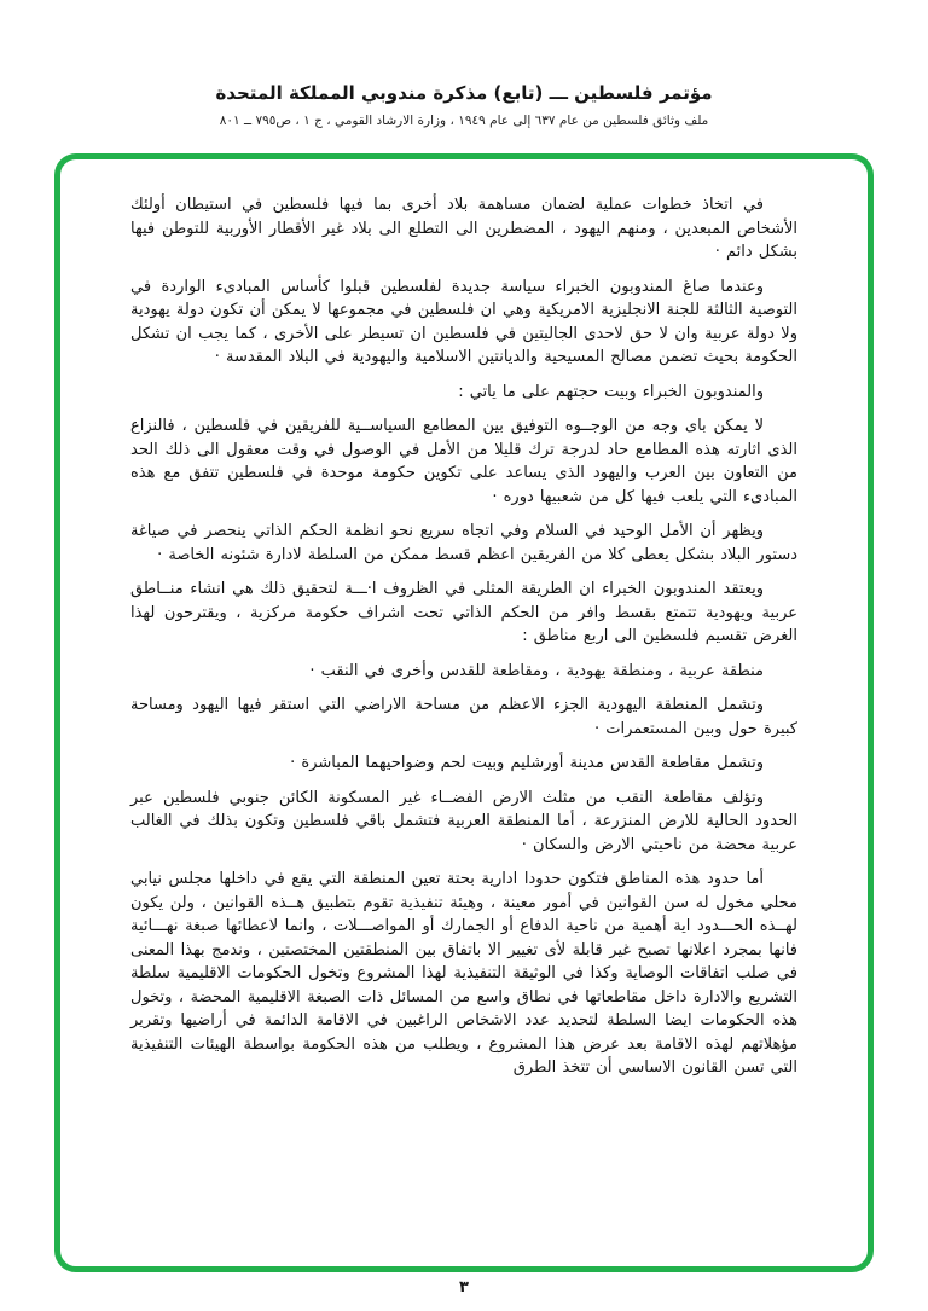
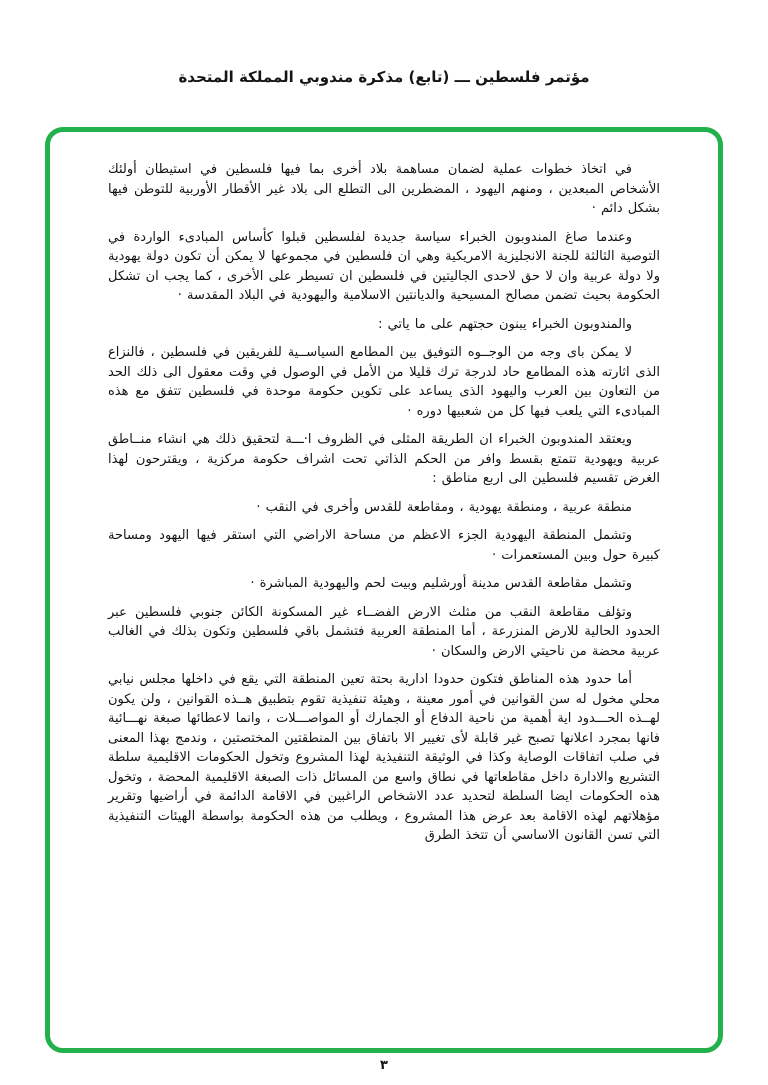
  مؤتمر فلسطين ـــ (تابع) مذكرة مندوبي المملكة المتحدة
- ملف وثائق فلسطين من عام ٦٣٧ إلى عام ١٩٤٩ ، وزارة الارشاد القومي ، ج ١ ، ص٧٩٥ ــ ٨٠١
  في اتخاذ خطوات عملية لضمان مساهمة بلاد أخرى بما فيها فلسطين في استيطان أولئك الأشخاص المبعدين ، ومنهم اليهود ، المضطرين الى التطلع الى بلاد غير الأقطار الأوربية للتوطن فيها بشكل دائم ·
  وعندما صاغ المندوبون الخبراء سياسة جديدة لفلسطين قبلوا كأساس المبادىء الواردة في التوصية الثالثة للجنة الانجليزية الامريكية وهي ان فلسطين في مجموعها لا يمكن أن تكون دولة يهودية ولا دولة عربية وان لا حق لاحدى الجاليتين في فلسطين ان تسيطر على الأخرى ، كما يجب ان تشكل الحكومة بحيث تضمن مصالح المسيحية والديانتين الاسلامية واليهودية في البلاد المقدسة ·
- والمندوبون الخبراء وبيت حجتهم على ما ياتي :
+ والمندوبون الخبراء يبنون حجتهم على ما ياتي :
  لا يمكن باى وجه من الوجــوه التوفيق بين المطامع السياســية للفريقين في فلسطين ، فالنزاع الذى اثارته هذه المطامع حاد لدرجة ترك قليلا من الأمل في الوصول في وقت معقول الى ذلك الحد من التعاون بين العرب واليهود الذى يساعد على تكوين حكومة موحدة في فلسطين تتفق مع هذه المبادىء التي يلعب فيها كل من شعبيها دوره ·
- ويظهر أن الأمل الوحيد في السلام وفي اتجاه سريع نحو انظمة الحكم الذاتي ينحصر في صياغة دستور البلاد بشكل يعطى كلا من الفريقين اعظم قسط ممكن من السلطة لادارة شئونه الخاصة ·
  ويعتقد المندوبون الخبراء ان الطريقة المثلى في الظروف ا·ـــة لتحقيق ذلك هي انشاء منــاطق عربية ويهودية تتمتع بقسط وافر من الحكم الذاتي تحت اشراف حكومة مركزية ، ويقترحون لهذا الغرض تقسيم فلسطين الى اربع مناطق :
  منطقة عربية ، ومنطقة يهودية ، ومقاطعة للقدس وأخرى في النقب ·
  وتشمل المنطقة اليهودية الجزء الاعظم من مساحة الاراضي التي استقر فيها اليهود ومساحة كبيرة حول وبين المستعمرات ·
- وتشمل مقاطعة القدس مدينة أورشليم وبيت لحم وضواحيهما المباشرة ·
+ وتشمل مقاطعة القدس مدينة أورشليم وبيت لحم واليهودية المباشرة ·
  وتؤلف مقاطعة النقب من مثلث الارض الفضــاء غير المسكونة الكائن جنوبي فلسطين عبر الحدود الحالية للارض المنزرعة ، أما المنطقة العربية فتشمل باقي فلسطين وتكون بذلك في الغالب عربية محضة من ناحيتي الارض والسكان ·
  أما حدود هذه المناطق فتكون حدودا ادارية بحتة تعين المنطقة التي يقع في داخلها مجلس نيابي محلي مخول له سن القوانين في أمور معينة ، وهيئة تنفيذية تقوم بتطبيق هــذه القوانين ، ولن يكون لهــذه الحـــدود اية أهمية من ناحية الدفاع أو الجمارك أو المواصـــلات ، وانما لاعطائها صبغة نهـــائية فانها بمجرد اعلانها تصبح غير قابلة لأى تغيير الا باتفاق بين المنطقتين المختصتين ، وندمج بهذا المعنى في صلب اتفاقات الوصاية وكذا في الوثيقة التنفيذية لهذا المشروع وتخول الحكومات الاقليمية سلطة التشريع والادارة داخل مقاطعاتها في نطاق واسع من المسائل ذات الصبغة الاقليمية المحضة ، وتخول هذه الحكومات ايضا السلطة لتحديد عدد الاشخاص الراغبين في الاقامة الدائمة في أراضيها وتقرير مؤهلاتهم لهذه الاقامة بعد عرض هذا المشروع ، ويطلب من هذه الحكومة بواسطة الهيئات التنفيذية التي تسن القانون الاساسي أن تتخذ الطرق
  ٣
